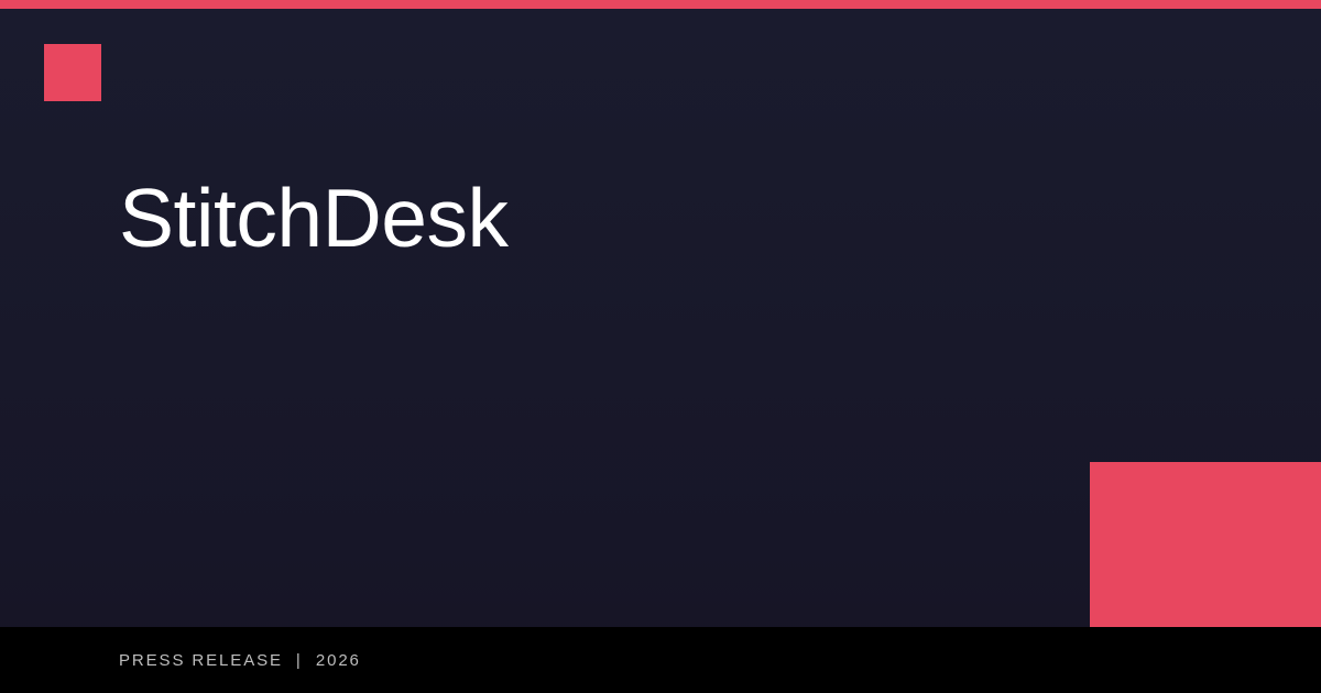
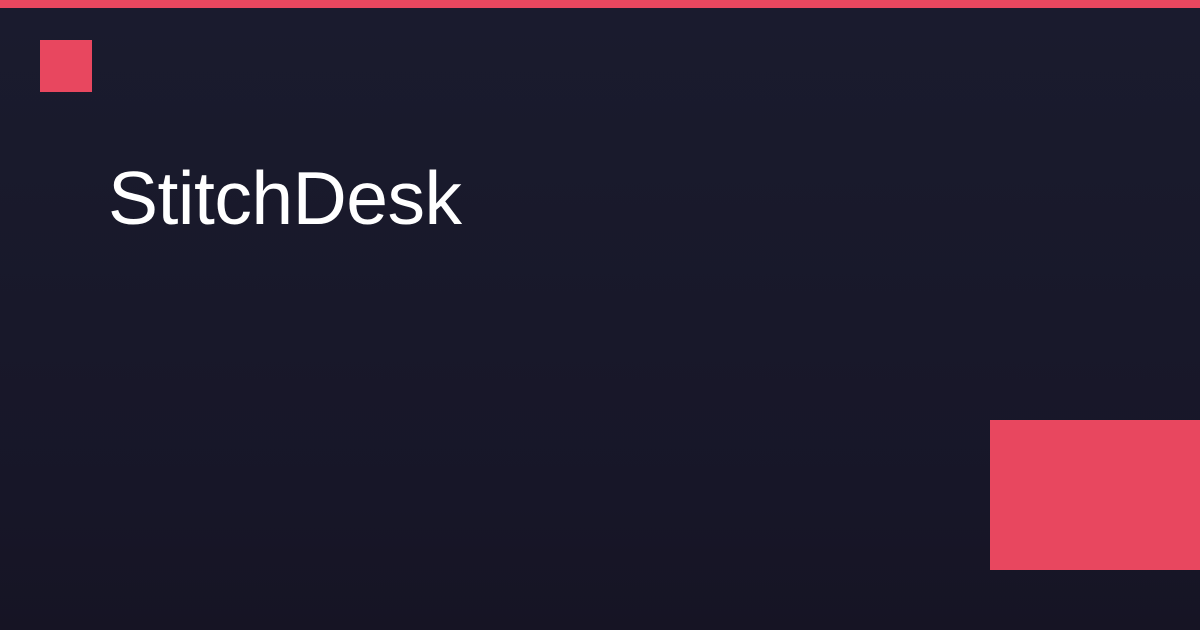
  StitchDesk
- PRESS RELEASE
- |
- 2026
